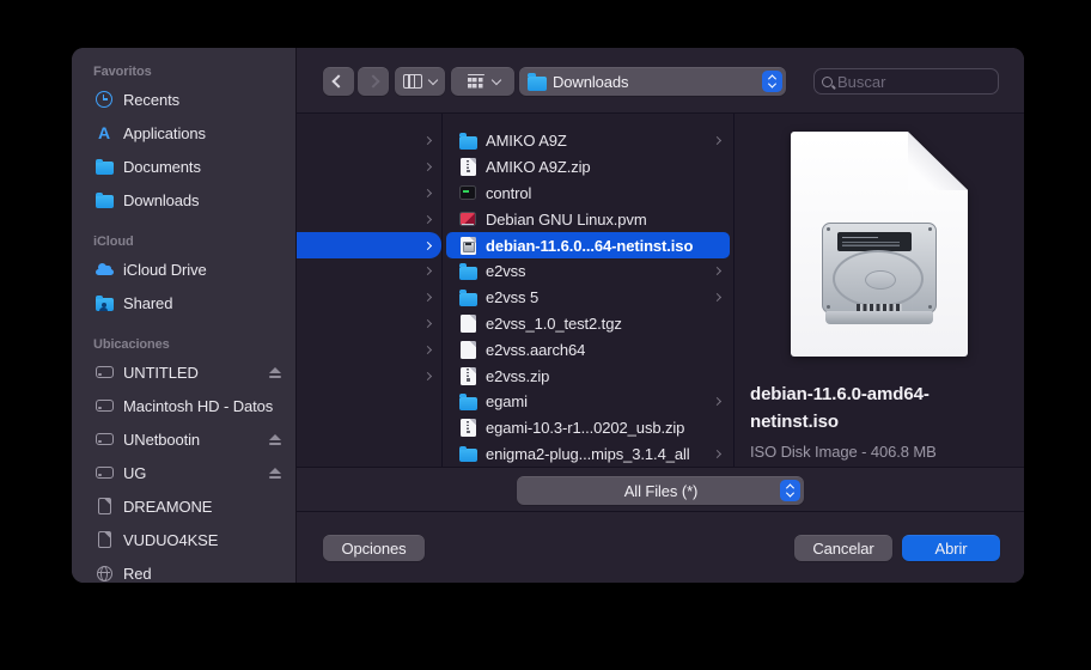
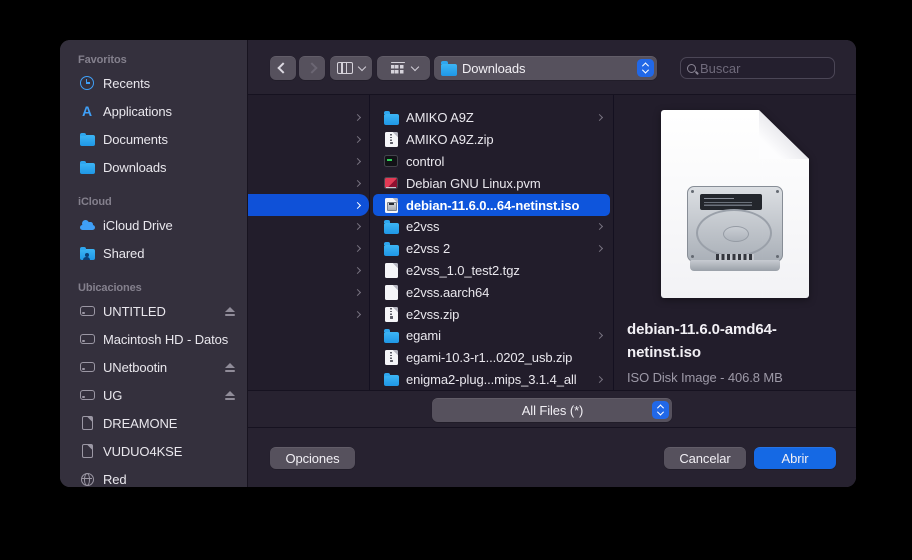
  Favoritos
  Recents
  Applications
  Documents
  Downloads
  iCloud
  iCloud Drive
  Shared
  Ubicaciones
  UNTITLED
  Macintosh HD - Datos
  UNetbootin
  UG
  DREAMONE
  VUDUO4KSE
  Red
  Downloads
  Buscar
  AMIKO A9Z
  AMIKO A9Z.zip
  control
  Debian GNU Linux.pvm
  debian-11.6.0...64-netinst.iso
  e2vss
- e2vss 5
+ e2vss 2
  e2vss_1.0_test2.tgz
  e2vss.aarch64
  e2vss.zip
  egami
  egami-10.3-r1...0202_usb.zip
  enigma2-plug...mips_3.1.4_all
  debian-11.6.0-amd64-netinst.iso
  ISO Disk Image - 406.8 MB
  All Files (*)
  Opciones
  Cancelar
  Abrir
